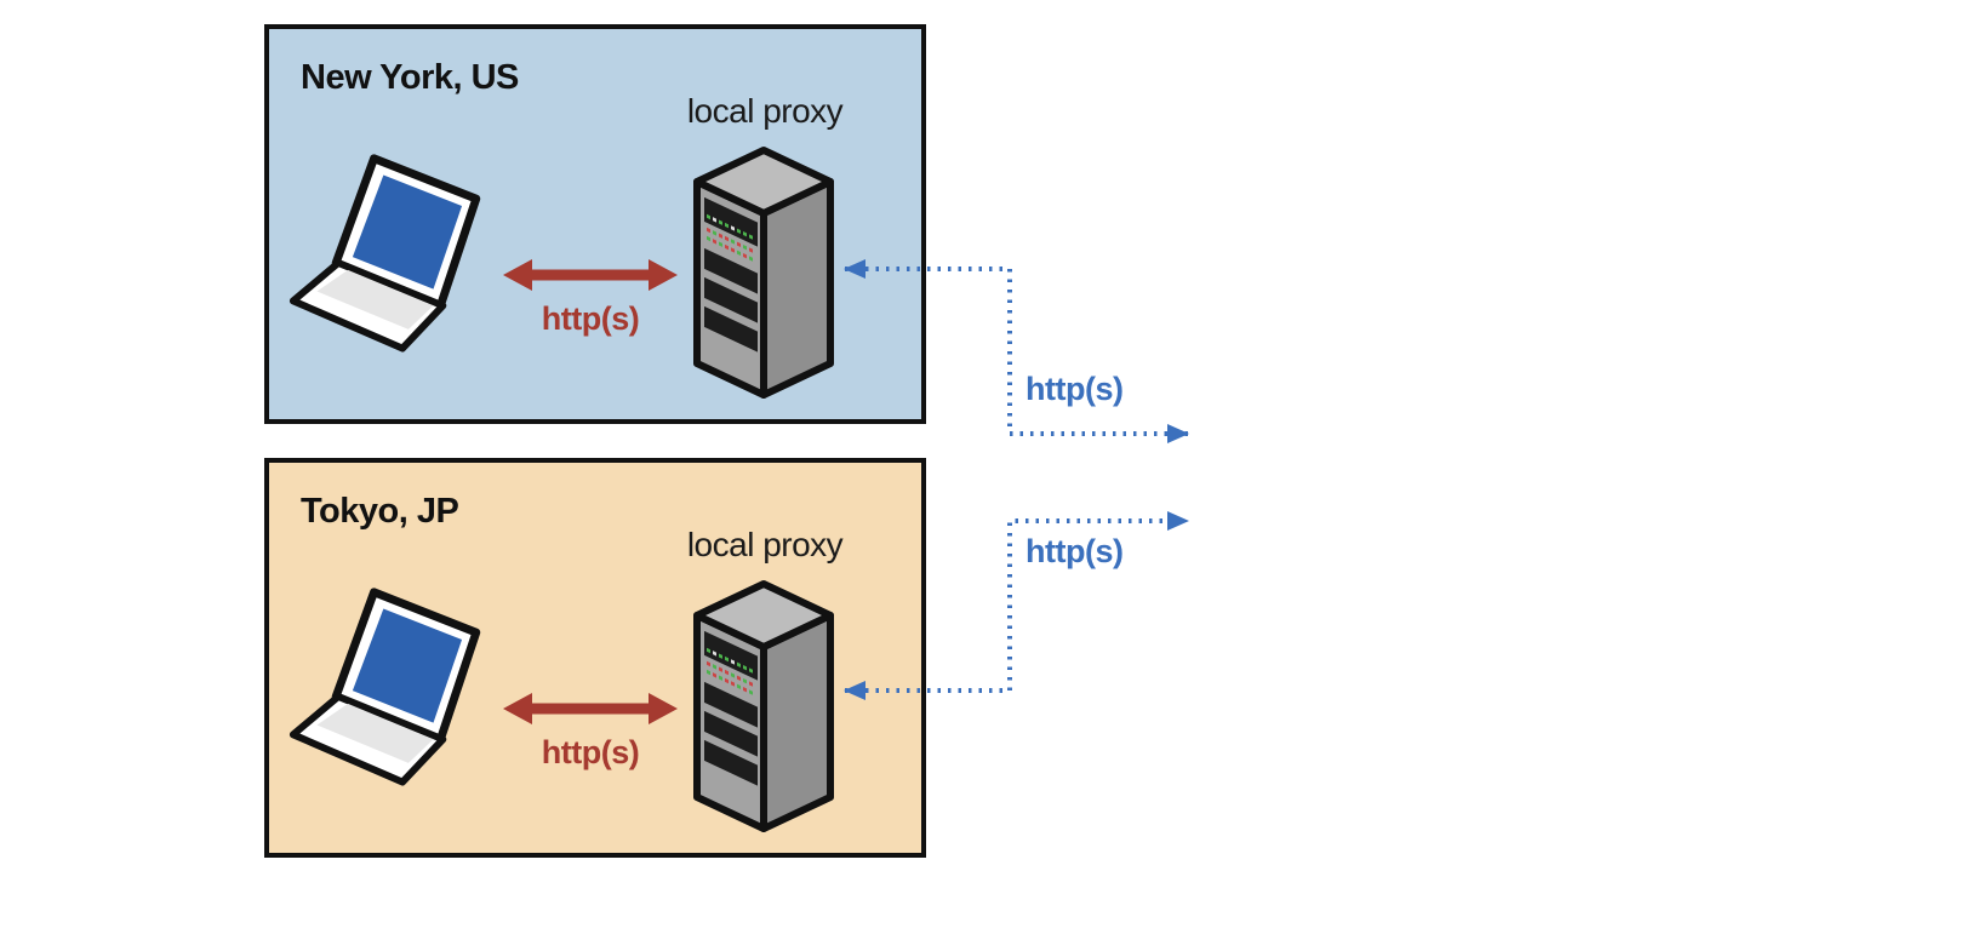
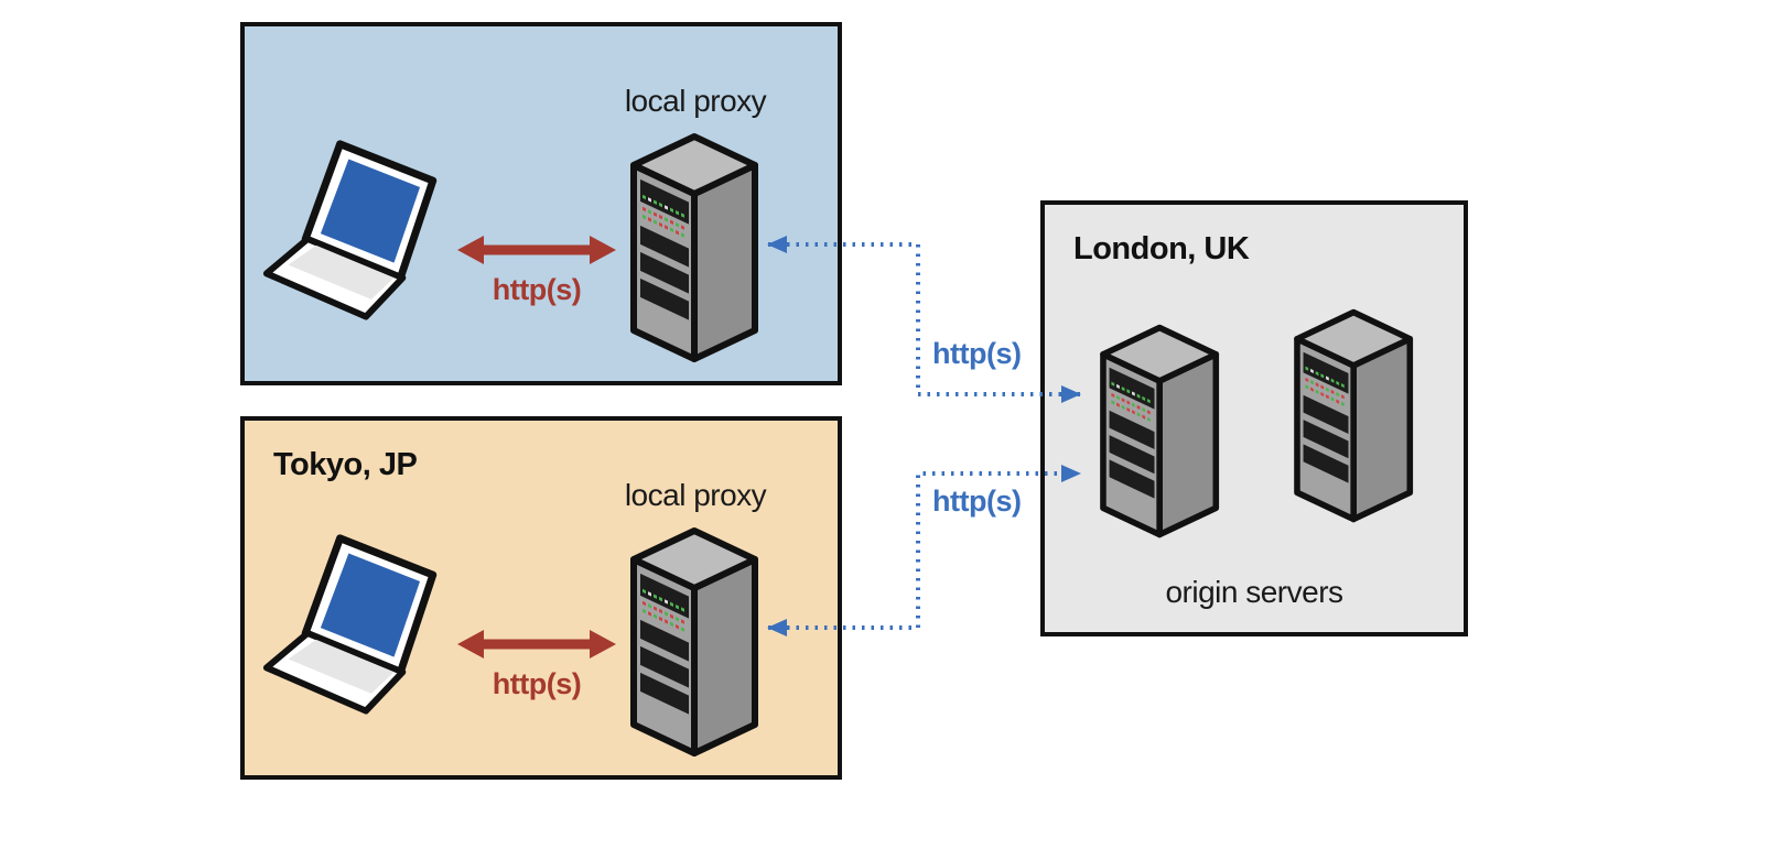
- New York, US
  local proxy
  http(s)
  Tokyo, JP
  local proxy
  http(s)
+ London, UK
+ origin servers
  http(s)
  http(s)
